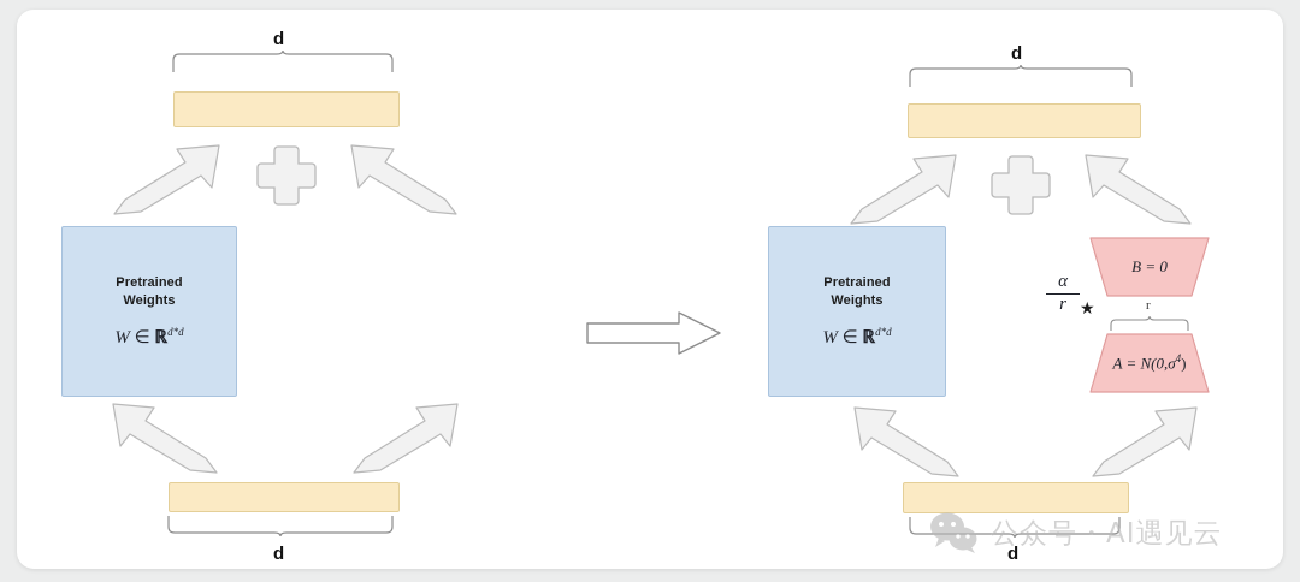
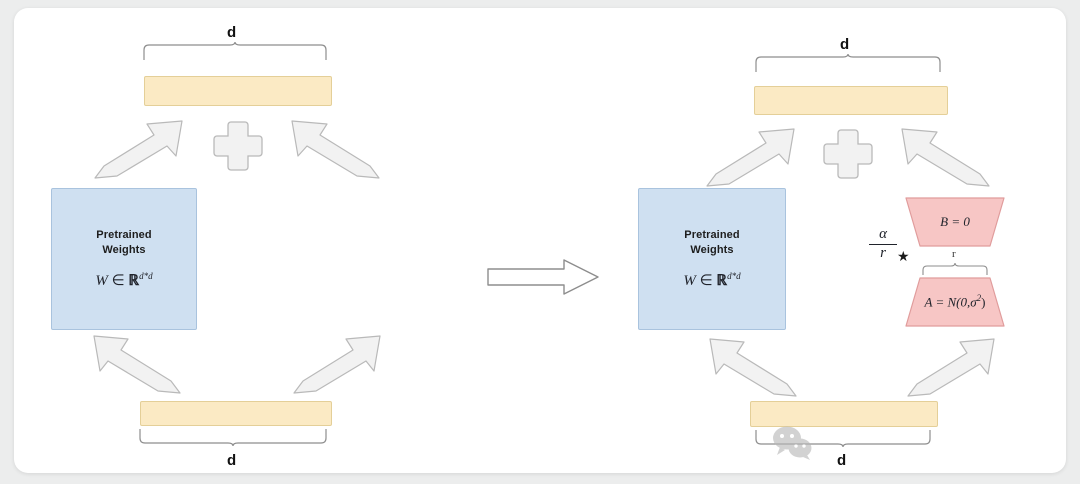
  d
  Pretrained
  Weights
  W ∈ ℝd*d
  d
  d
  Pretrained
  Weights
  W ∈ ℝd*d
  α
  r
  ★
  B = 0
  r
- A = N(0,σ4)
+ A = N(0,σ2)
  d
- 公众号・AI遇见云
